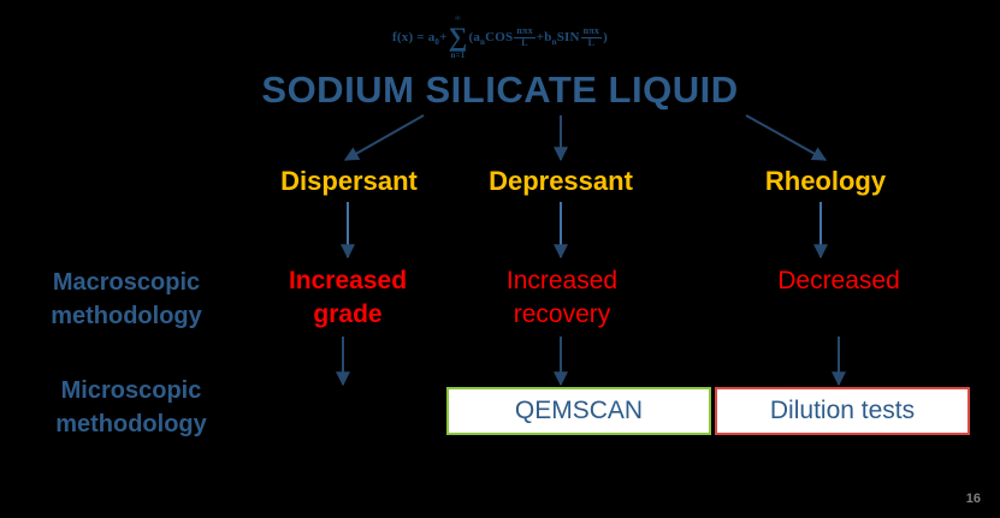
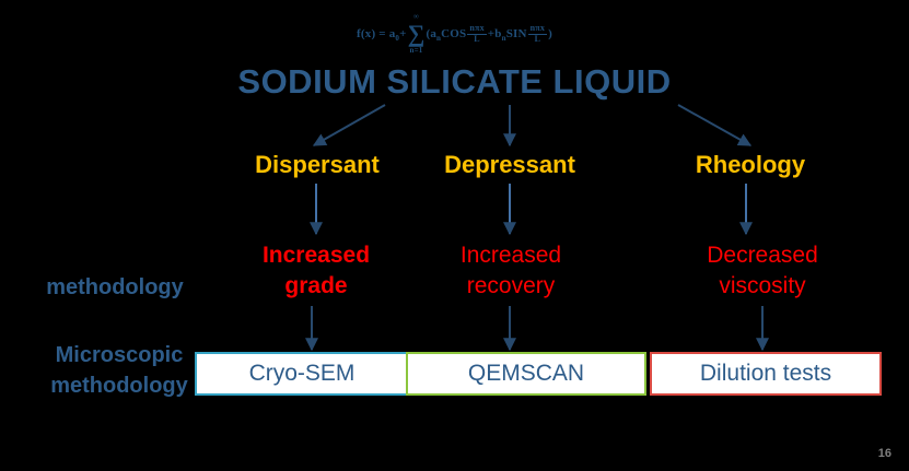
  f(x) = a0+
  ∞
  ∑
  n=1
  (anCOS
  nπx
  L
  +bnSIN
  nπx
  L
  )
  SODIUM SILICATE LIQUID
  Dispersant
  Depressant
  Rheology
- Macroscopic
  methodology
  Microscopic
  methodology
  Increased
  grade
  Increased
  recovery
  Decreased
+ viscosity
+ Cryo-SEM
  QEMSCAN
  Dilution tests
  16
